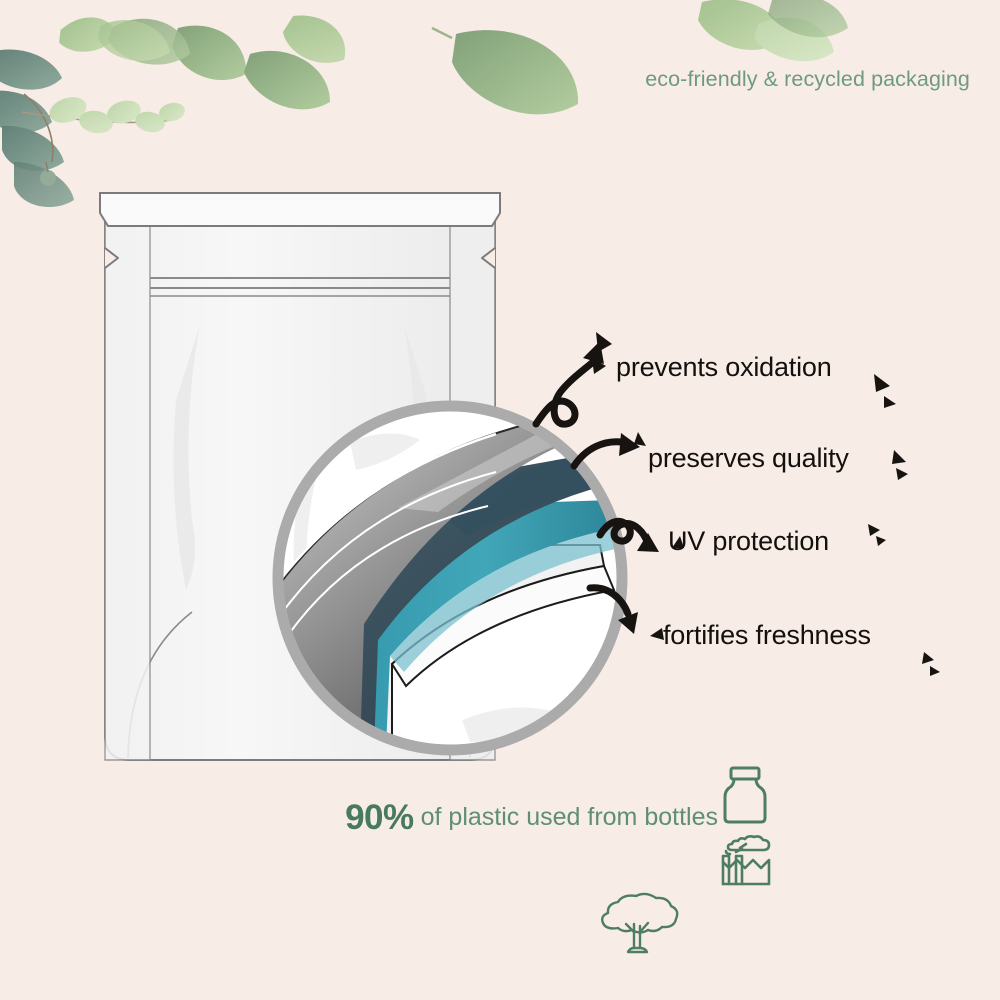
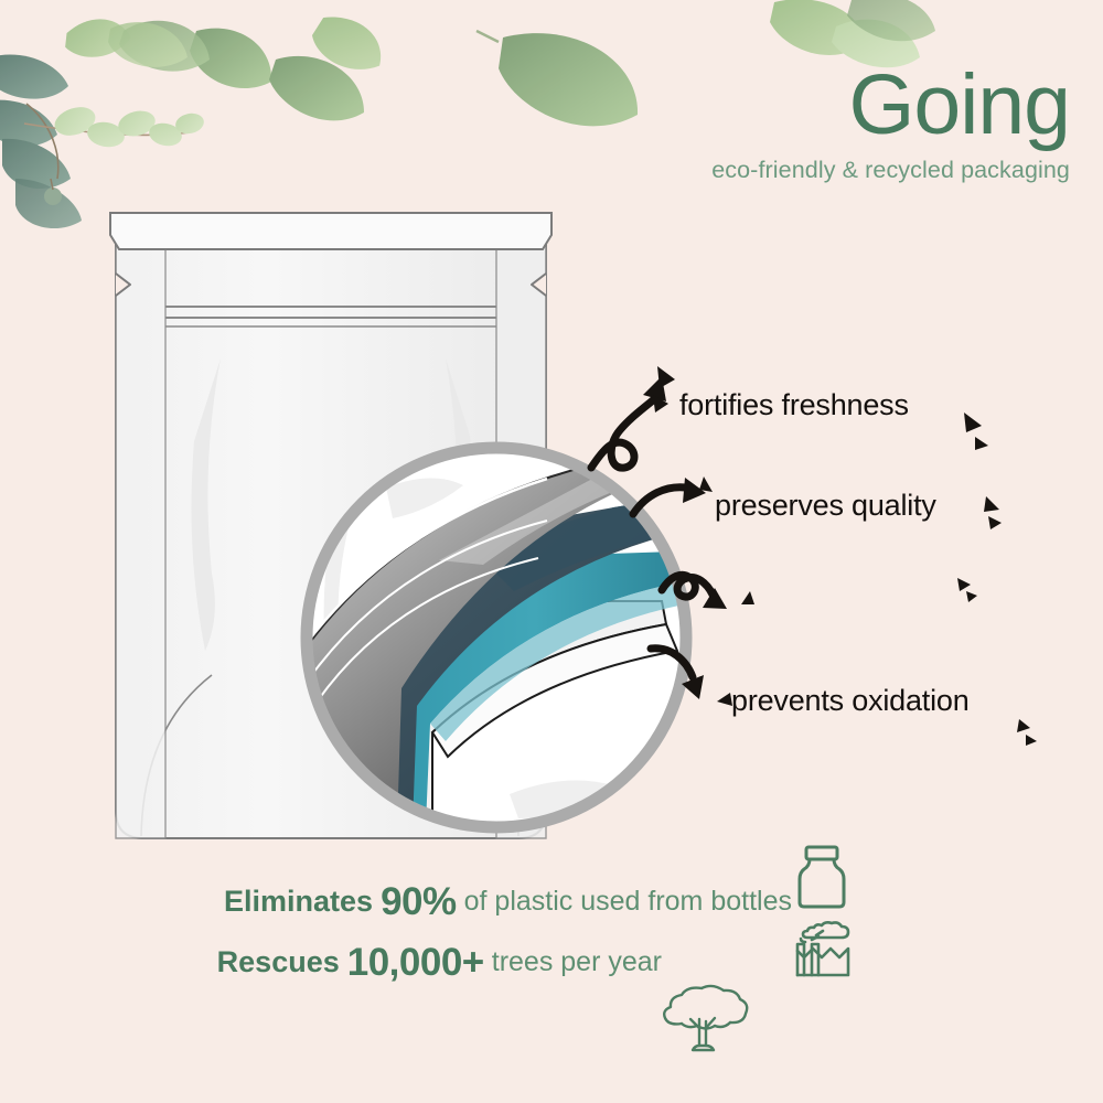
+ Going
  eco-friendly & recycled packaging
- prevents oxidation
+ fortifies freshness
  preserves quality
- UV protection
- fortifies freshness
+ prevents oxidation
+ Eliminates
  90%
  of plastic used from bottles
+ Rescues
+ 10,000+
+ trees per year
